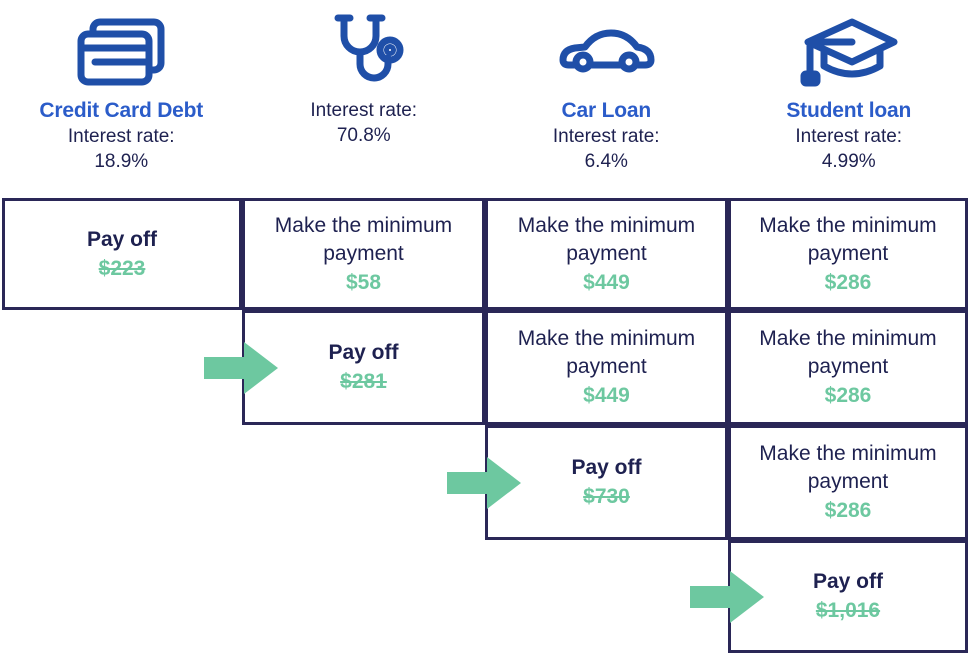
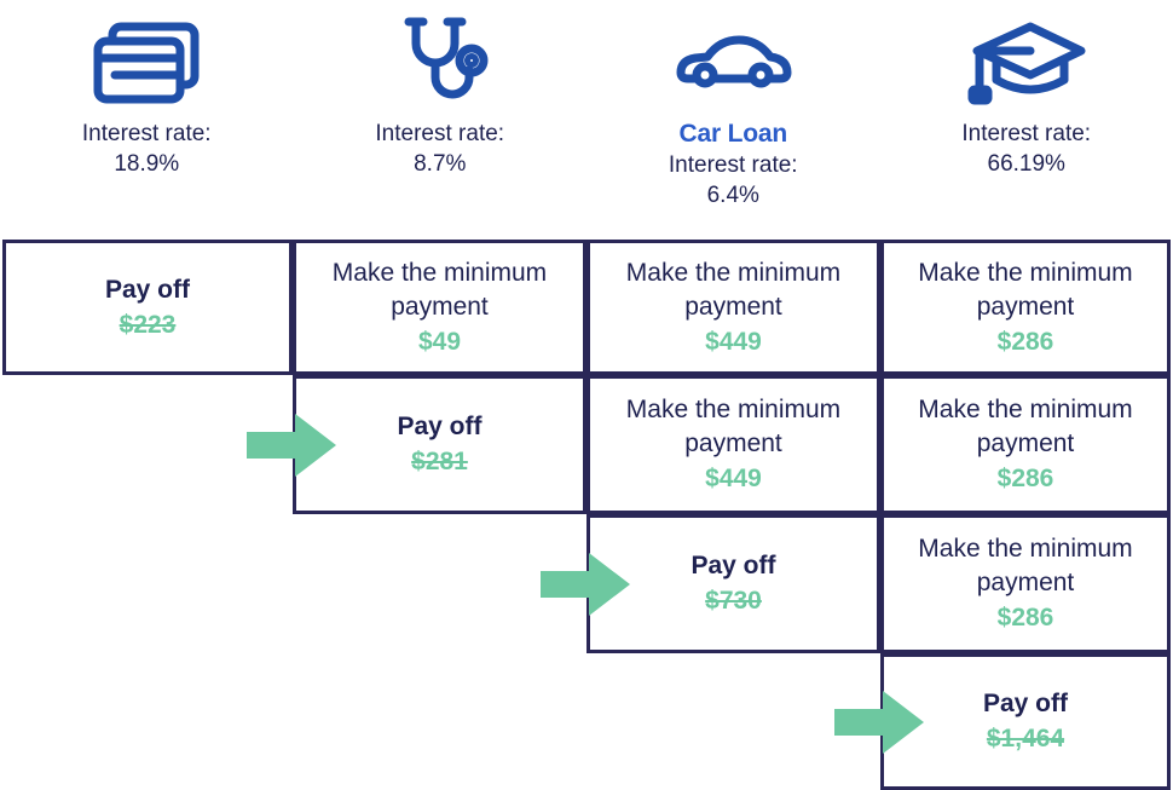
- Credit Card Debt
  Interest rate:
  18.9%
  Interest rate:
- 70.8%
+ 8.7%
  Car Loan
  Interest rate:
  6.4%
- Student loan
  Interest rate:
- 4.99%
+ 66.19%
  Pay off
  $223
  Make the minimum payment
- $58
+ $49
  Make the minimum payment
  $449
  Make the minimum payment
  $286
  Pay off
  $281
  Make the minimum payment
  $449
  Make the minimum payment
  $286
  Pay off
  $730
  Make the minimum payment
  $286
  Pay off
- $1,016
+ $1,464
